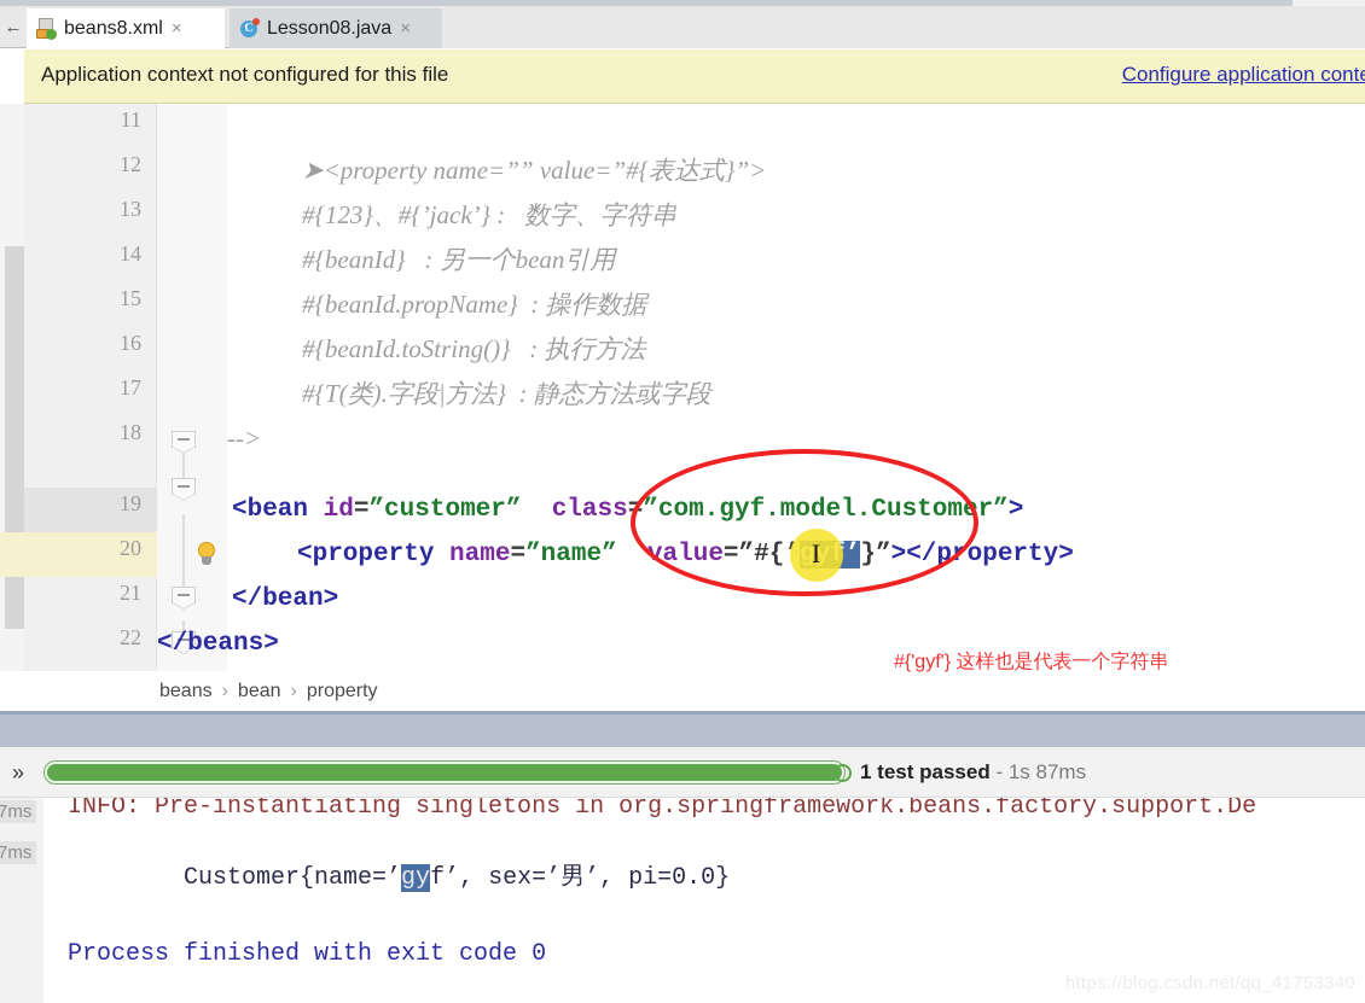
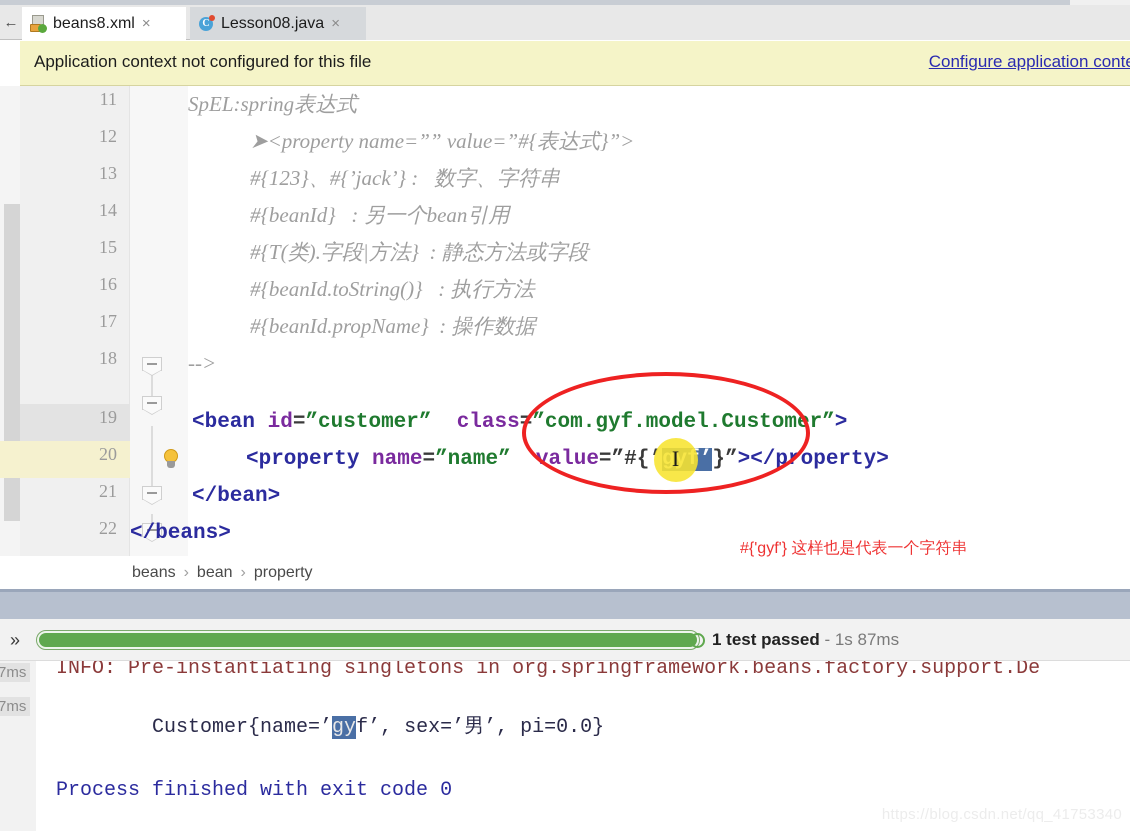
  ←
  beans8.xml
  ×
  C
  Lesson08.java
  ×
  Application context not configured for this file
  Configure application cont
  11
  12
  13
  14
  15
  16
  17
  18
  19
  20
  21
  22
+ SpEL:spring表达式
  ➤<property name=”” value=”#{表达式}”>
  #{123}、#{’jack’} : 数字、字符串
  #{beanId} : 另一个bean引用
- #{beanId.propName} : 操作数据
+ #{T(类).字段|方法} : 静态方法或字段
  #{beanId.toString()} : 执行方法
- #{T(类).字段|方法} : 静态方法或字段
+ #{beanId.propName} : 操作数据
  -->
  <bean
  id
  =
  ”customer”
  class
  =
  ”com.gyf.model.Customer”
  >
  <property
  name
  =
  ”name”
  value
  =
  ”#{’
  gyf’
  }”
  >
  </property>
  </bean>
  </beans>
  I
  beans
  ›
  bean
  ›
  property
  #{'gyf'} 这样也是代表一个字符串
  »
  1 test passed - 1s 87ms
  7ms
  7ms
  INFO: Pre-instantiating singletons in org.springframework.beans.factory.support.De
  Customer{name=’gyf’, sex=’男’, pi=0.0}
  Process finished with exit code 0
